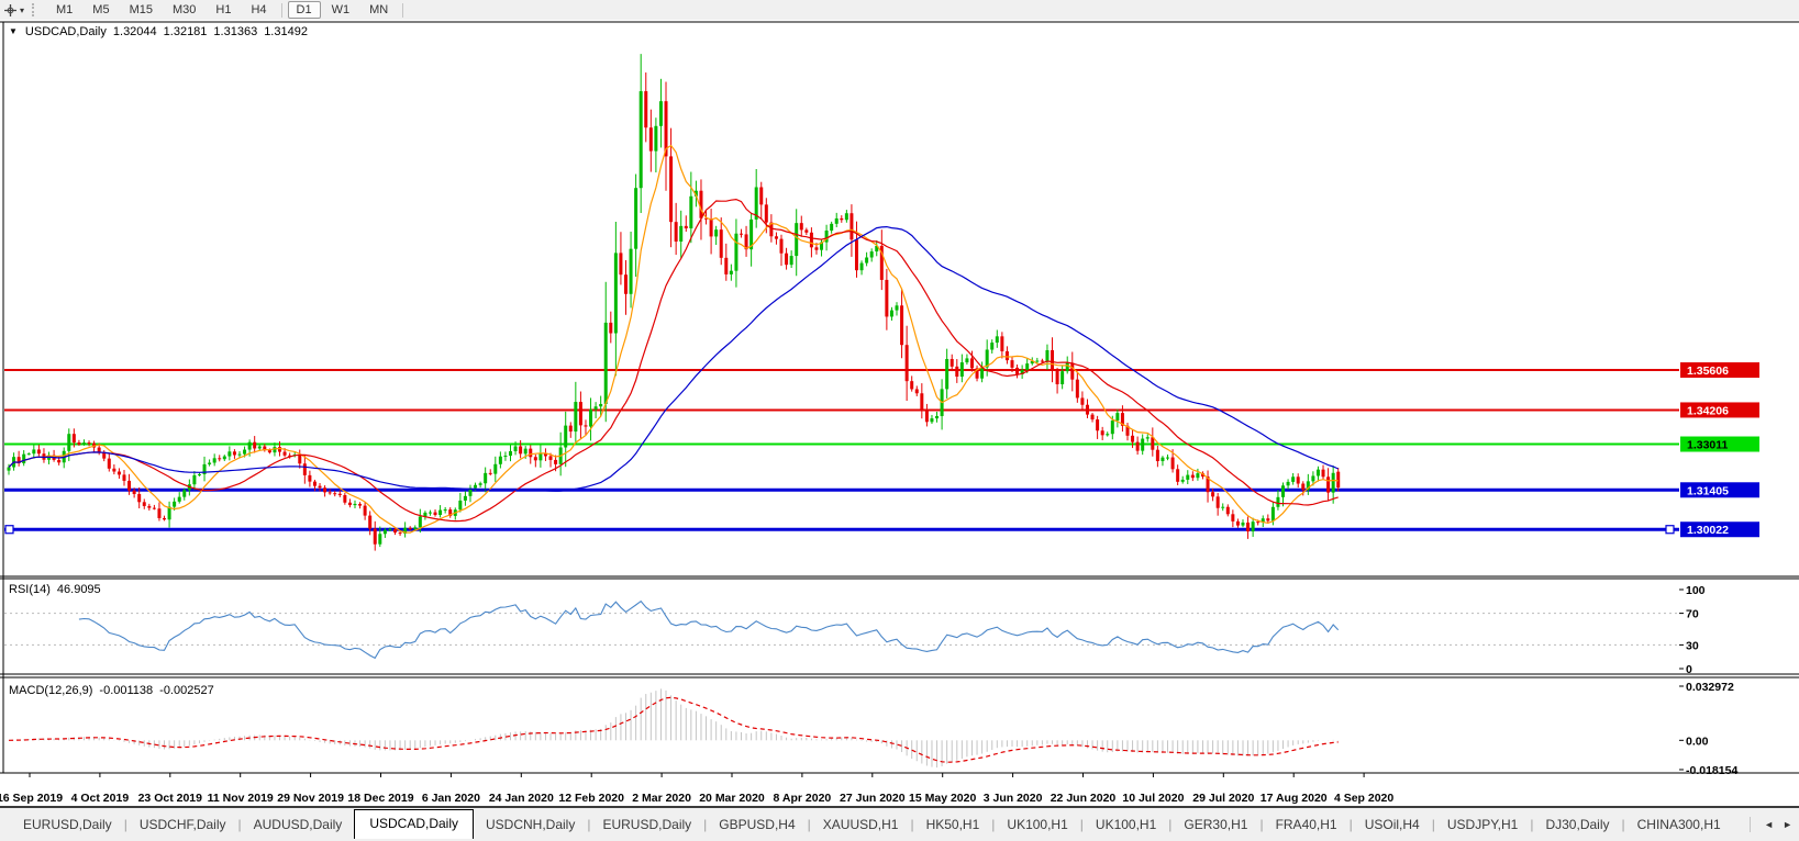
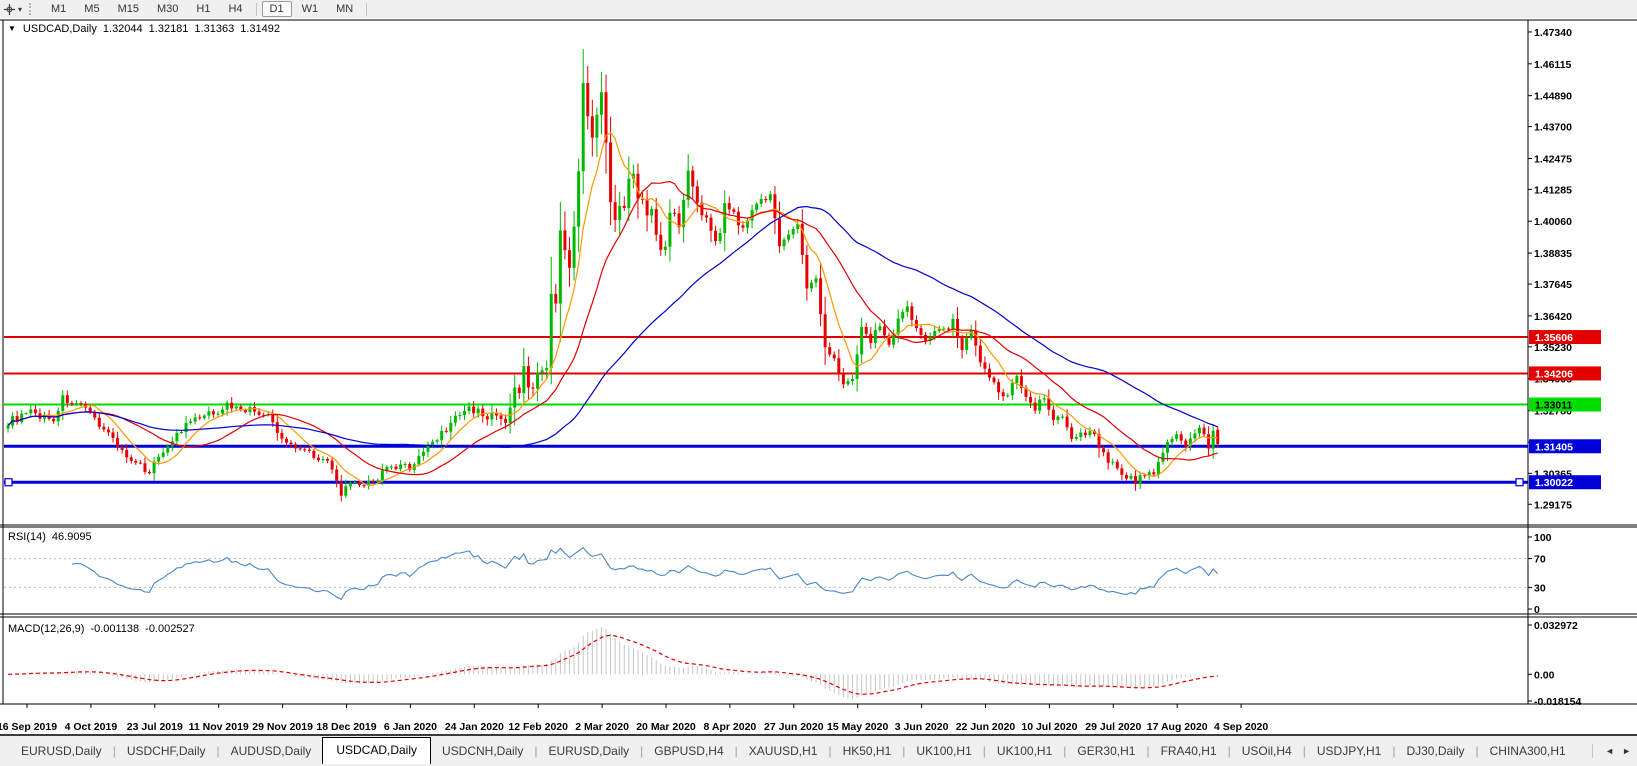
  ▾
  M1
  M5
  M15
  M30
  H1
  H4
  D1
  W1
  MN
+ 1.47340
+ 1.46115
+ 1.44890
+ 1.43700
+ 1.42475
+ 1.41285
+ 1.40060
+ 1.38835
+ 1.37645
+ 1.36420
+ 1.35230
+ 1.32780
+ 1.30365
+ 1.29175
  1.35606
  1.34206
  1.33011
  1.31405
  1.30022
  100
  70
  30
  0
  0.032972
  0.00
  -0.018154
  6 Sep 2019
  4 Oct 2019
- 23 Oct 2019
+ 23 Jul 2019
  11 Nov 2019
  29 Nov 2019
  18 Dec 2019
  6 Jan 2020
  24 Jan 2020
  12 Feb 2020
  2 Mar 2020
  20 Mar 2020
  8 Apr 2020
  27 Jun 2020
  15 May 2020
  3 Jun 2020
  22 Jun 2020
  10 Jul 2020
  29 Jul 2020
  17 Aug 2020
  4 Sep 2020
  ▼ USDCAD,Daily 1.32044 1.32181 1.31363 1.31492
  RSI(14) 46.9095
  MACD(12,26,9) -0.001138 -0.002527
  EURUSD,Daily
  |
  USDCHF,Daily
  |
  AUDUSD,Daily
  USDCAD,Daily
  USDCNH,Daily
  |
  EURUSD,Daily
  |
  GBPUSD,H4
  |
  XAUUSD,H1
  |
  HK50,H1
  |
  UK100,H1
  |
  UK100,H1
  |
  GER30,H1
  |
  FRA40,H1
  |
  USOil,H4
  |
  USDJPY,H1
  |
  DJ30,Daily
  |
  CHINA300,H1
  ◄
  ►
